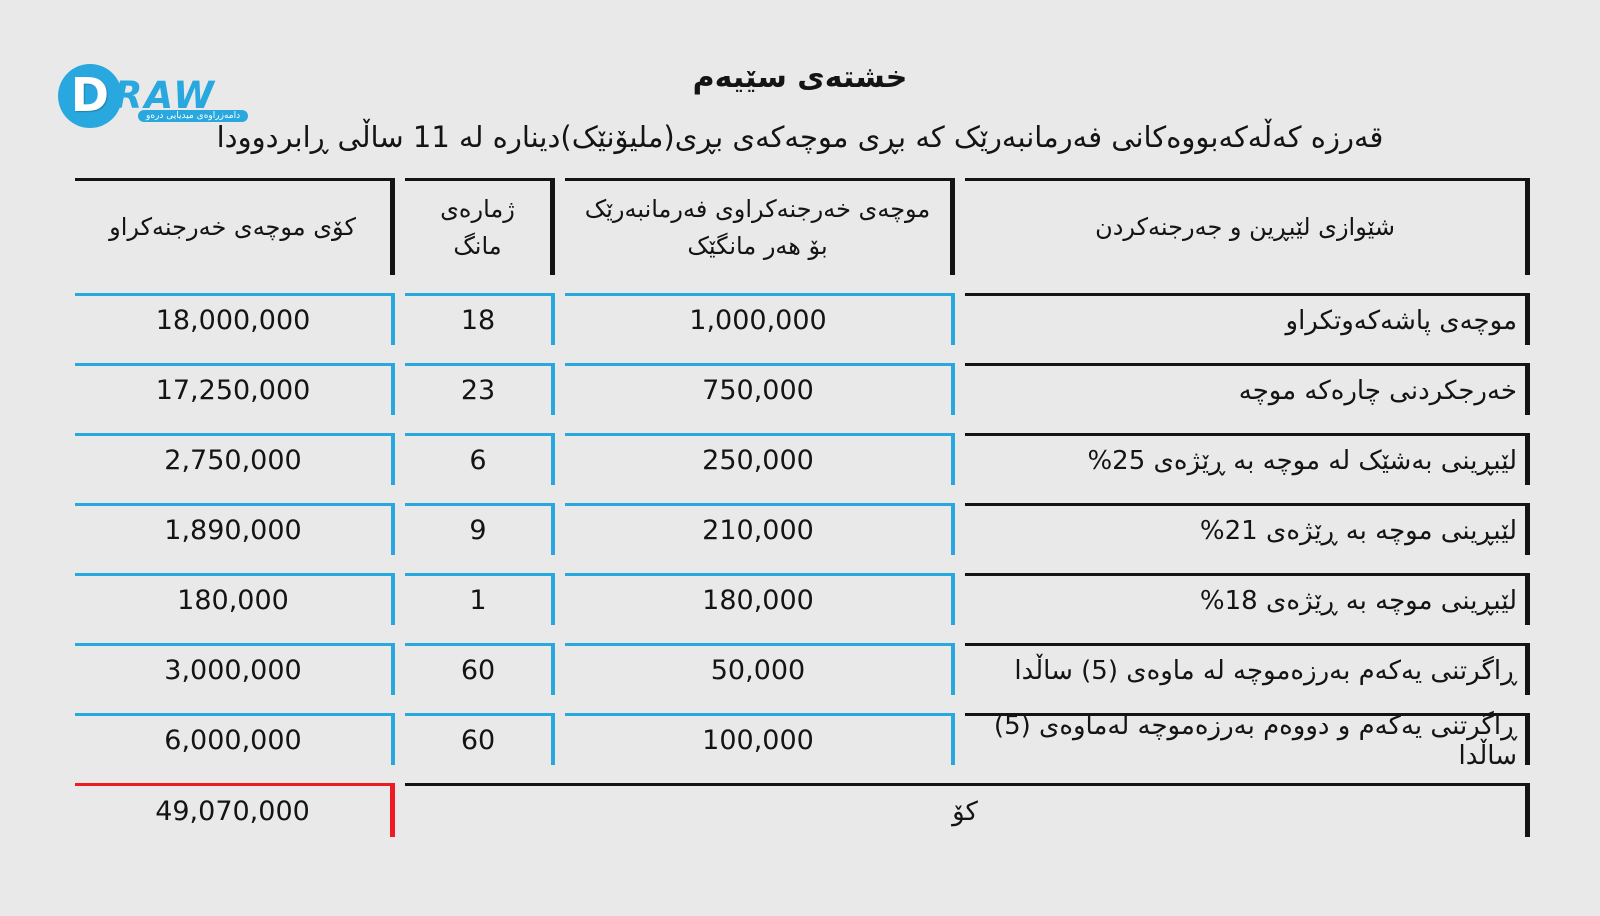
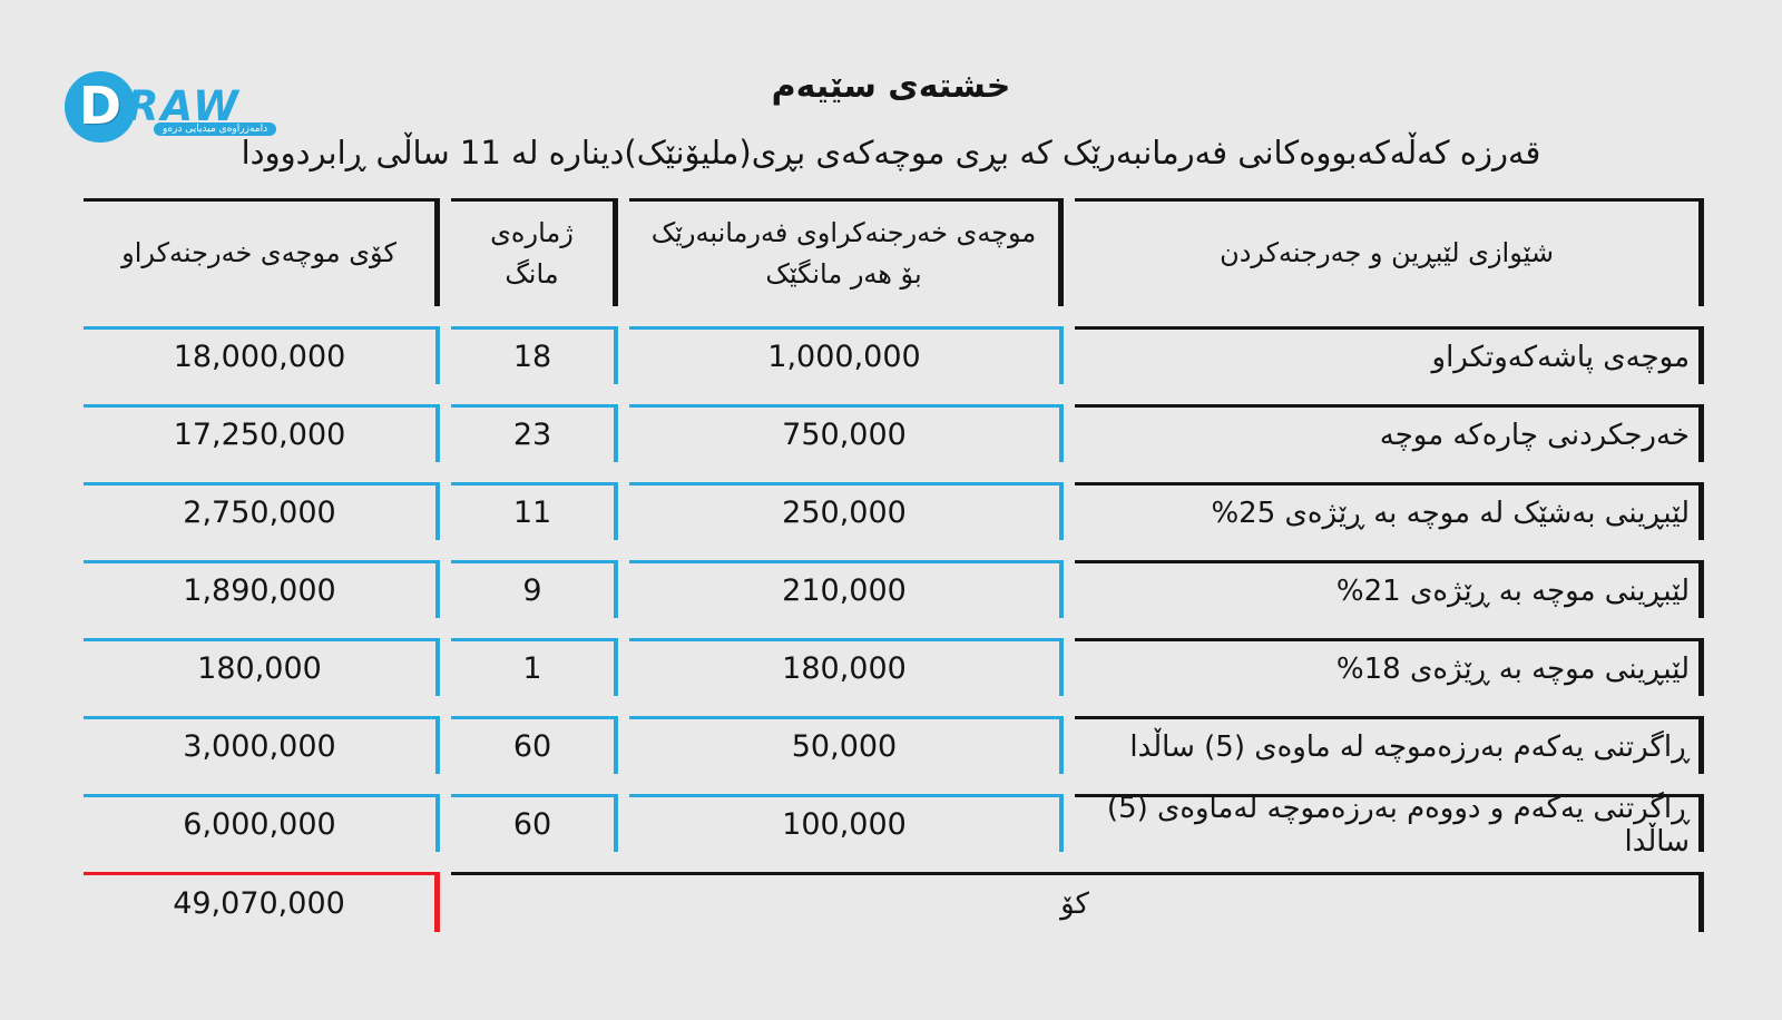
  D
  RAW
  دامەزراوەی میدیایی درەو
  خشتەی سێیەم
  قەرزە کەڵەکەبووەکانی فەرمانبەرێک کە بڕی موچەکەی بڕی(ملیۆنێک)دیناره له 11 ساڵی ڕابردوودا
  کۆی موچەی خەرجنەکراو
  ژمارەی مانگ
  موچەی خەرجنەکراوی فەرمانبەرێک بۆ هەر مانگێک
  شێوازی لێبڕین و جەرجنەکردن
  18,000,000
  18
  1,000,000
  موچەی پاشەکەوتکراو
  17,250,000
  23
  750,000
  خەرجکردنی چارەکە موچە
  2,750,000
- 6
+ 11
  250,000
  لێبڕینی بەشێک لە موچە بە ڕێژەی 25%
  1,890,000
  9
  210,000
  لێبڕینی موچە بە ڕێژەی 21%
  180,000
  1
  180,000
  لێبڕینی موچە بە ڕێژەی 18%
  3,000,000
  60
  50,000
  ڕاگرتنی یەکەم بەرزەموچە لە ماوەی (5) ساڵدا
  6,000,000
  60
  100,000
  ڕاگرتنی یەکەم و دووەم بەرزەموچە لەماوەی (5) ساڵدا
  49,070,000
  کۆ
